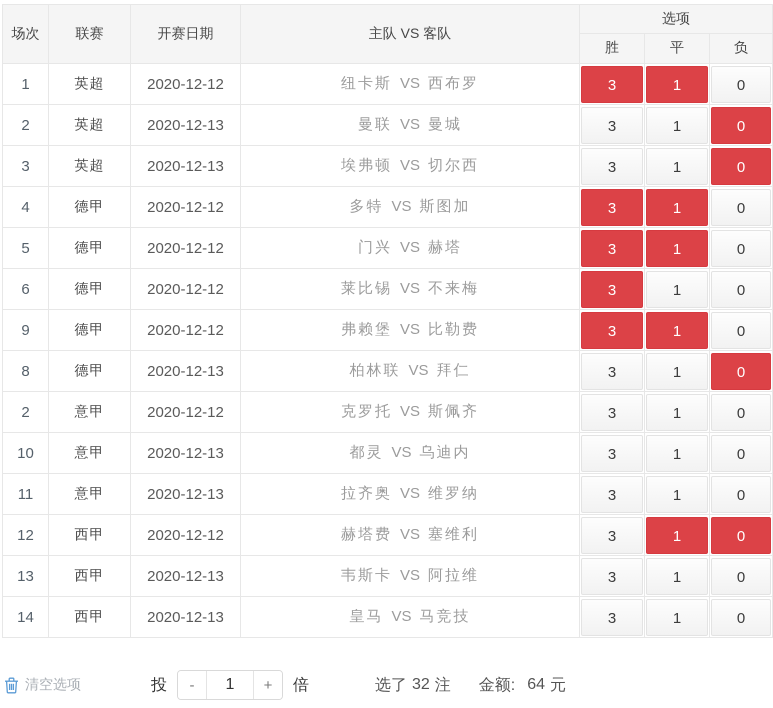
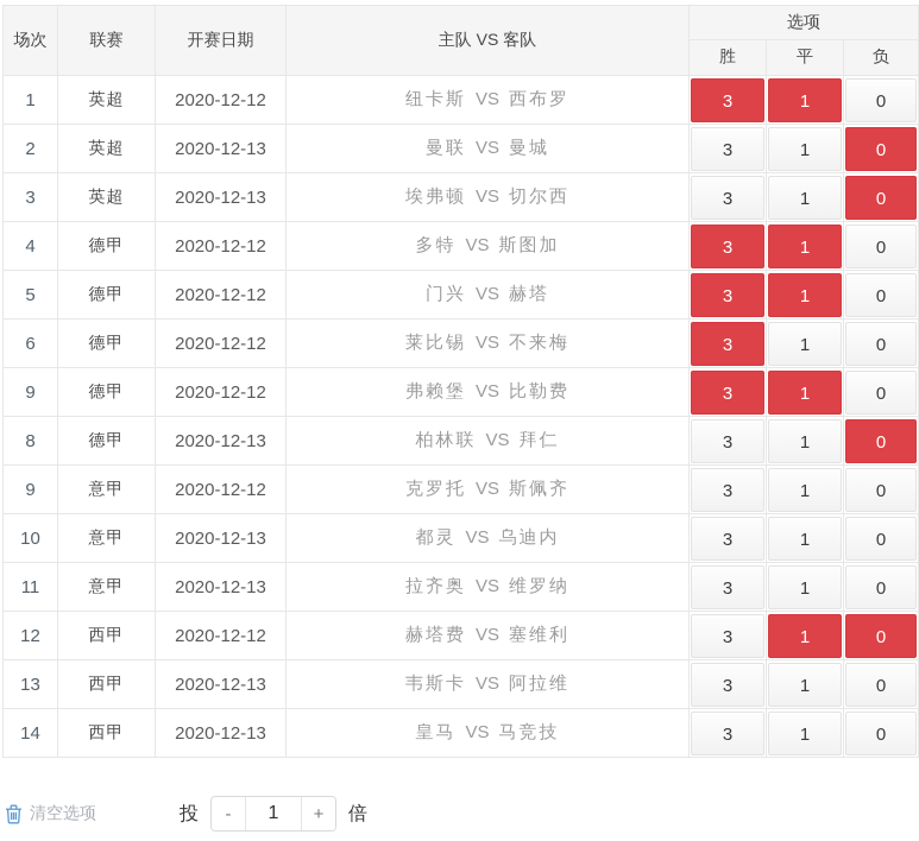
  场次	联赛	开赛日期	主队 VS 客队	选项
  胜	平	负
  1	英超	2020-12-12	纽卡斯 VS 西布罗	3	1	0
  2	英超	2020-12-13	曼联 VS 曼城	3	1	0
  3	英超	2020-12-13	埃弗顿 VS 切尔西	3	1	0
  4	德甲	2020-12-12	多特 VS 斯图加	3	1	0
  5	德甲	2020-12-12	门兴 VS 赫塔	3	1	0
  6	德甲	2020-12-12	莱比锡 VS 不来梅	3	1	0
  9	德甲	2020-12-12	弗赖堡 VS 比勒费	3	1	0
  8	德甲	2020-12-13	柏林联 VS 拜仁	3	1	0
- 2	意甲	2020-12-12	克罗托 VS 斯佩齐	3	1	0
+ 9	意甲	2020-12-12	克罗托 VS 斯佩齐	3	1	0
  10	意甲	2020-12-13	都灵 VS 乌迪内	3	1	0
  11	意甲	2020-12-13	拉齐奥 VS 维罗纳	3	1	0
  12	西甲	2020-12-12	赫塔费 VS 塞维利	3	1	0
  13	西甲	2020-12-13	韦斯卡 VS 阿拉维	3	1	0
  14	西甲	2020-12-13	皇马 VS 马竞技	3	1	0
  清空选项
  投
  -
  1
  +
  倍
- 选了
- 32
- 注
- 金额:
- 64
- 元
